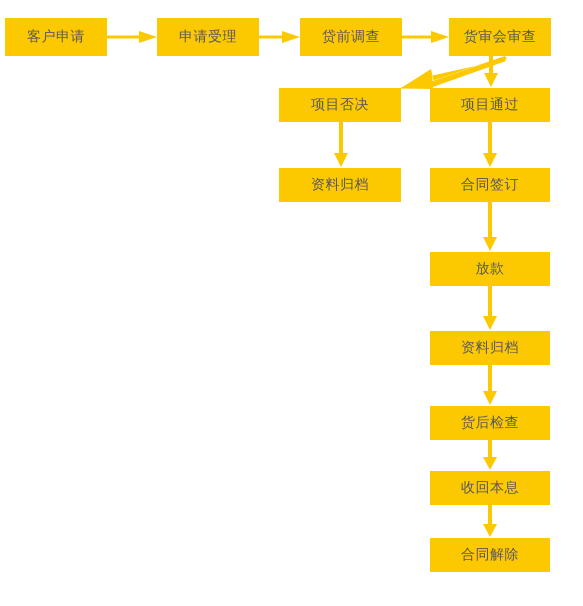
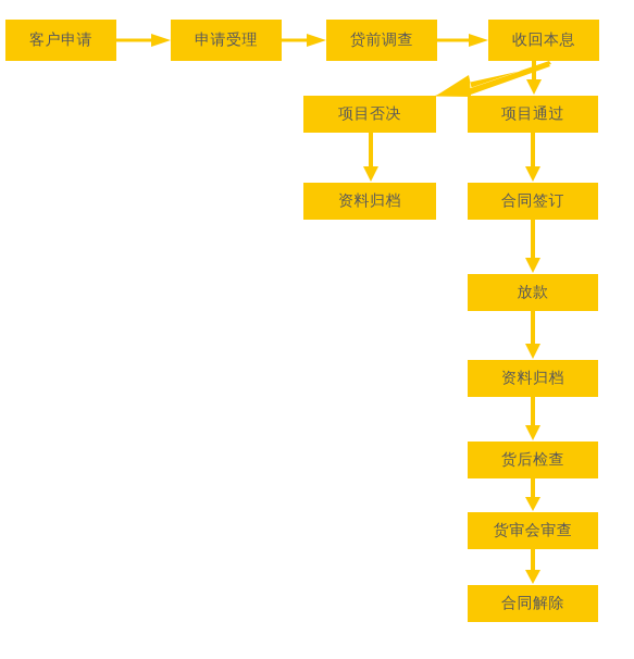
  客户申请
  申请受理
  贷前调查
- 货审会审查
+ 收回本息
  项目否决
  资料归档
  项目通过
  合同签订
  放款
  资料归档
  货后检查
- 收回本息
+ 货审会审查
  合同解除
